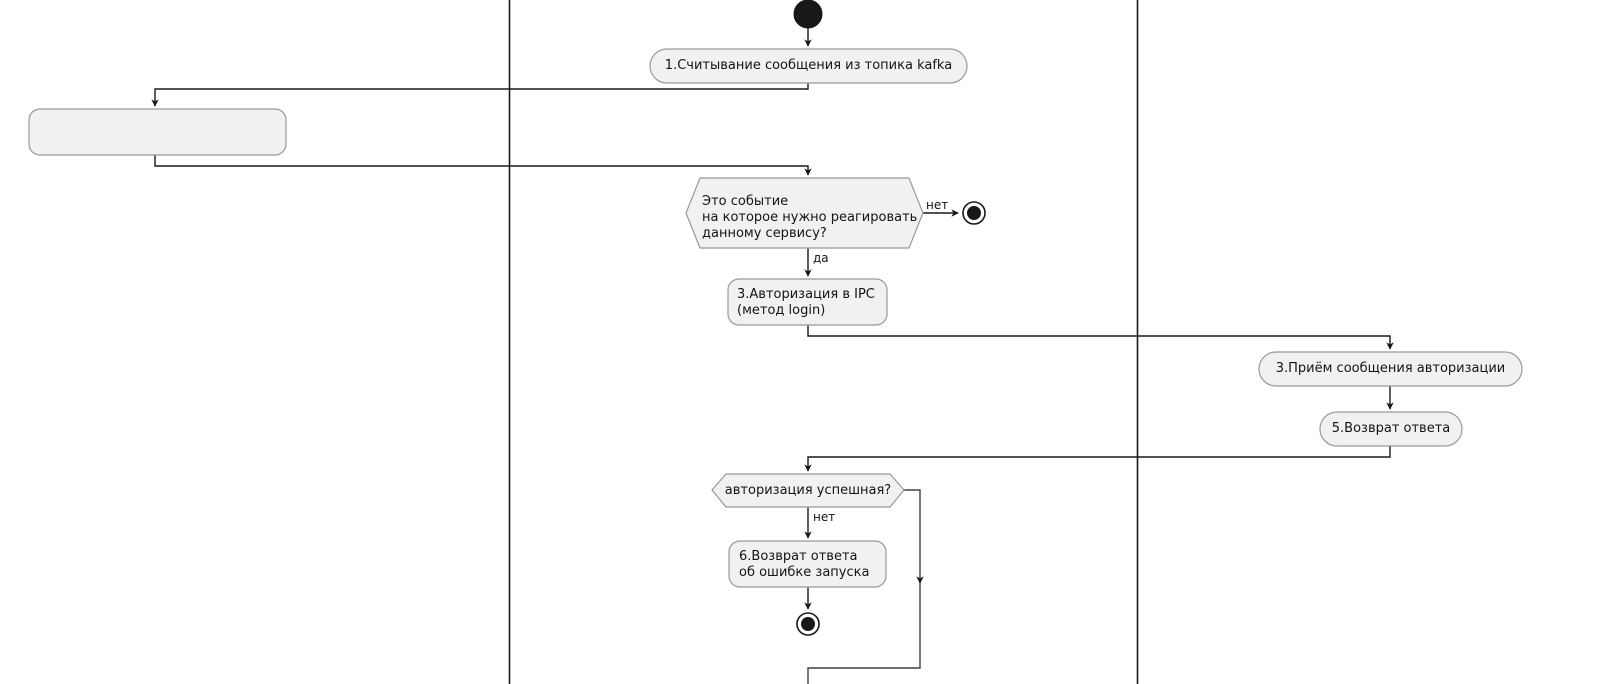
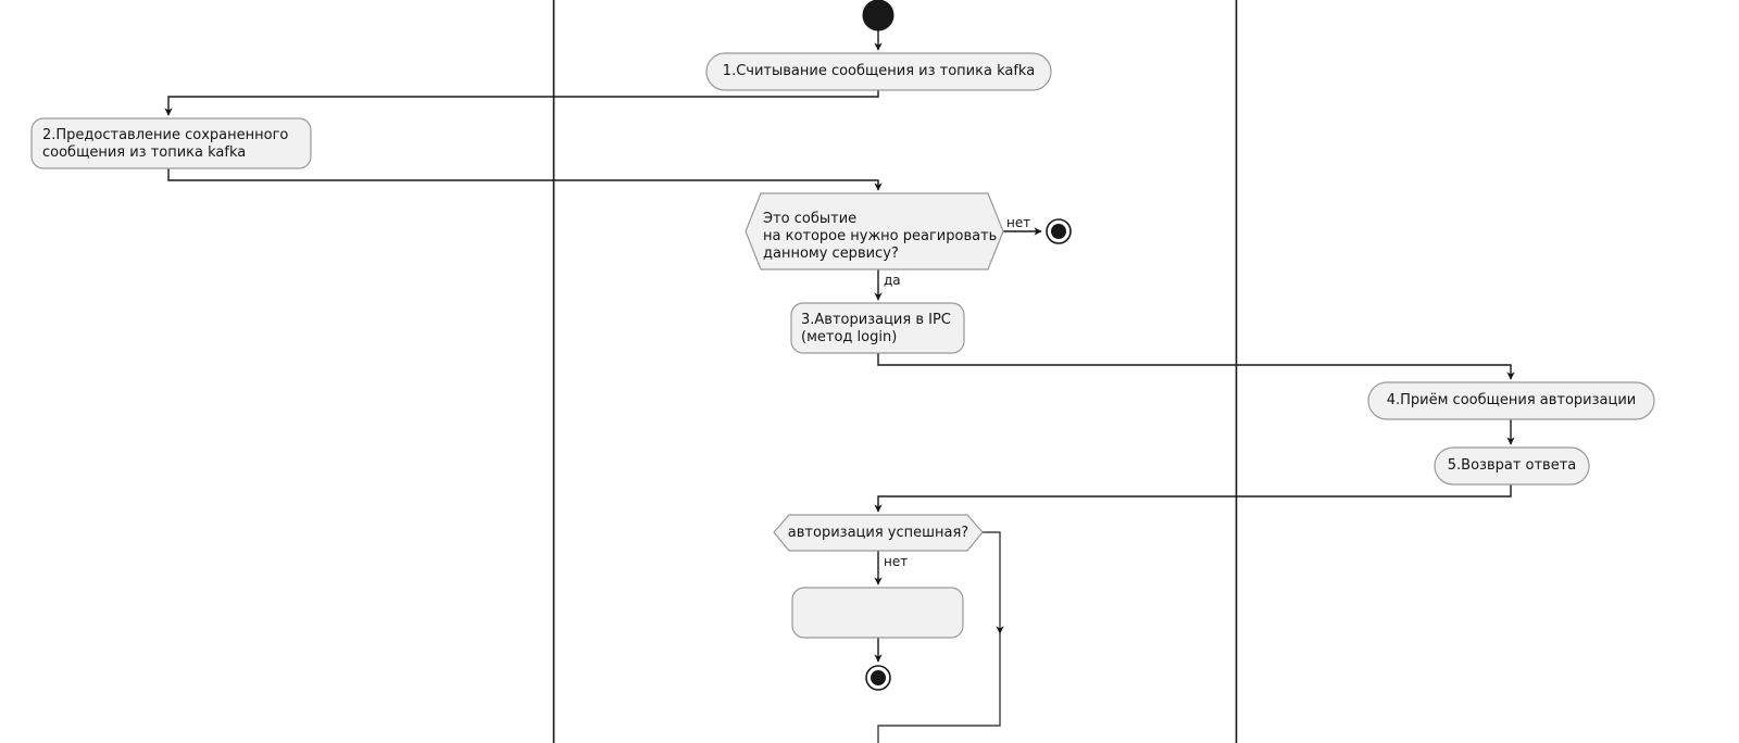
  1.Считывание сообщения из топика kafka
+ 2.Предоставление сохраненного
+ сообщения из топика kafka
  Это событие
  на которое нужно реагировать
  данному сервису?
  3.Авторизация в IPC
  (метод login)
- 3.Приём сообщения авторизации
+ 4.Приём сообщения авторизации
  5.Возврат ответа
  авторизация успешная?
- 6.Возврат ответа
- об ошибке запуска
  нет
  да
  нет
